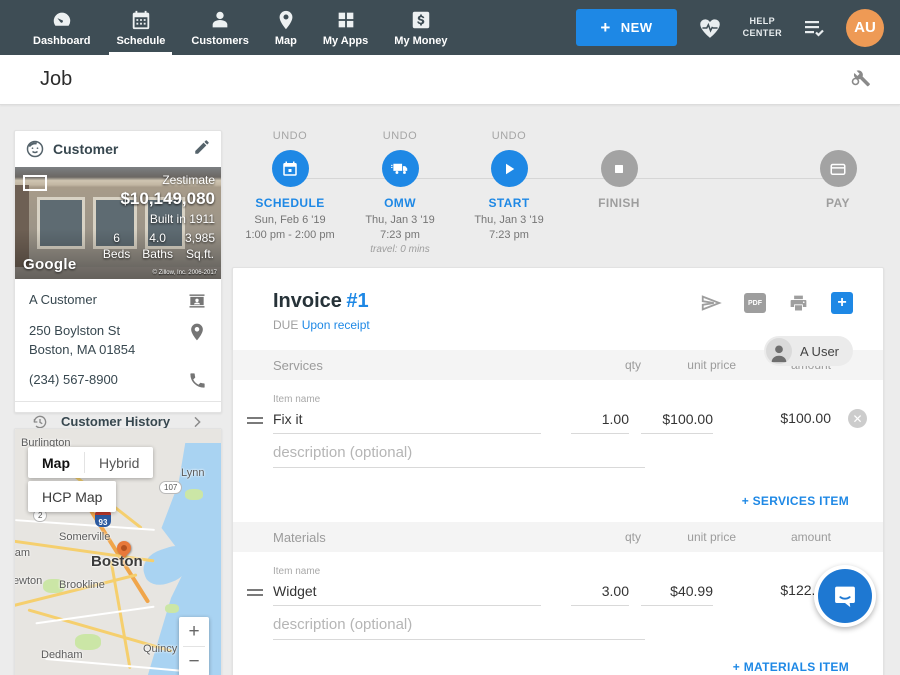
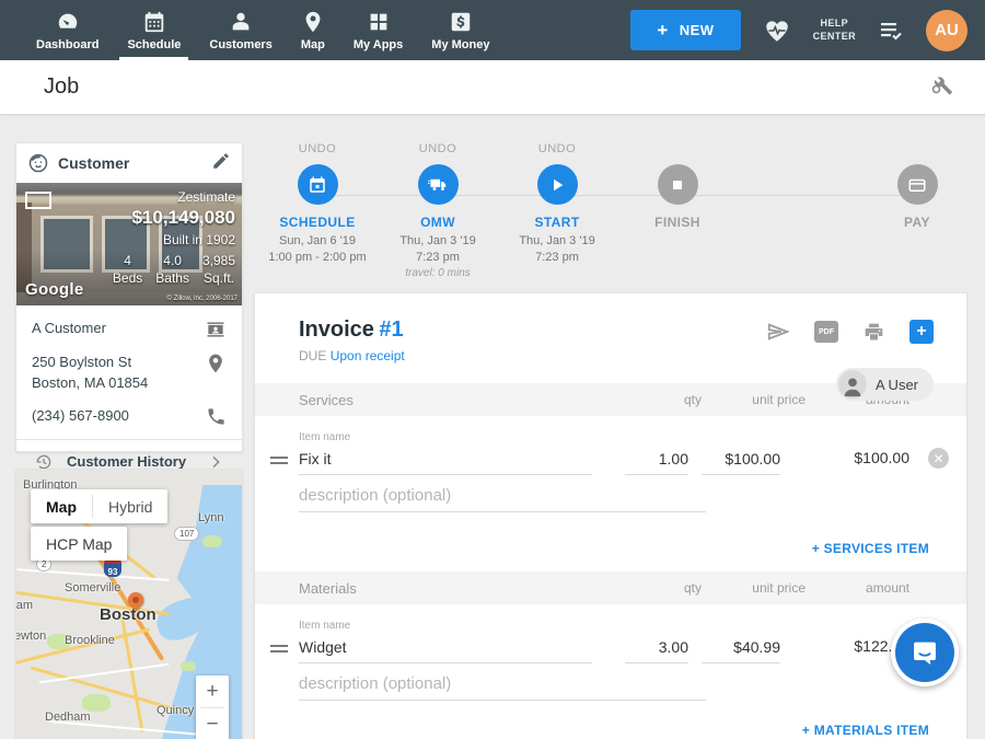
  Dashboard
  Schedule
  Customers
  Map
  My Apps
  My Money
  +
  NEW
  HELP
  CENTER
  AU
  Job
  Customer
  Zestimate
  $10,149,080
- Built in 1911
+ Built in 1902
- 6
+ 4
  Beds
  4.0
  Baths
  3,985
  Sq.ft.
  Google
  A Customer
  250 Boylston St
  Boston, MA 01854
  (234) 567-8900
  Customer History
  Burlington
  Lynn
  Somerville
  Boston
  ewton
  Brookline
  Dedham
  Quincy
  107
  2
  93
  Map
  Hybrid
  HCP Map
  +
  −
  UNDO
  SCHEDULE
- Sun, Feb 6 '19
+ Sun, Jan 6 '19
  1:00 pm - 2:00 pm
  UNDO
  OMW
  Thu, Jan 3 '19
  7:23 pm
  travel: 0 mins
  UNDO
  START
  Thu, Jan 3 '19
  7:23 pm
  FINISH
  PAY
  Invoice #1
  DUE Upon receipt
  +
  A User
  Services
  qty
  unit price
  Item name
  Fix it
  1.00
  $100.00
  $100.00
  ✕
  description (optional)
  + SERVICES ITEM
  Materials
  qty
  unit price
  amount
  Item name
  Widget
  3.00
  $40.99
  description (optional)
  + MATERIALS ITEM
